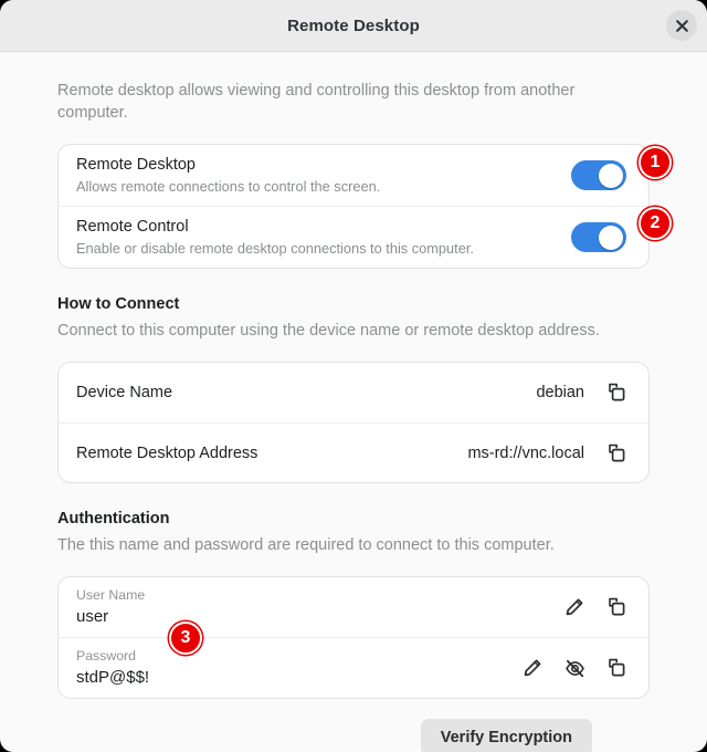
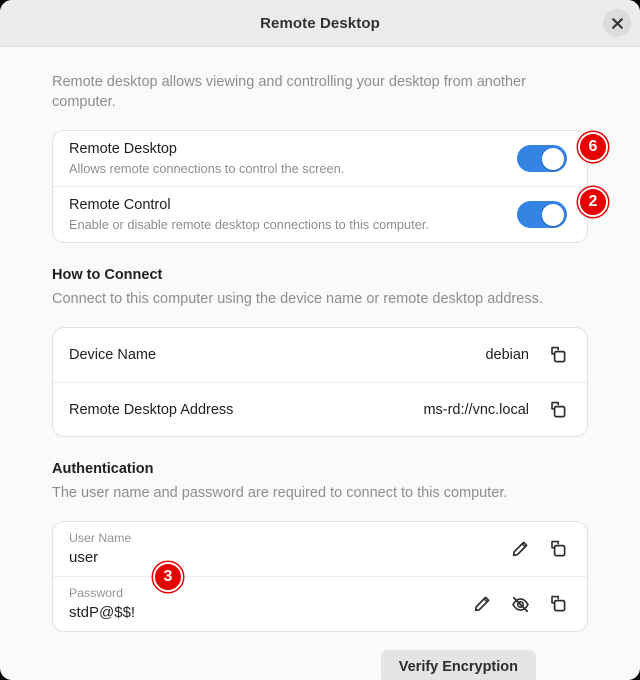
  Remote Desktop
- Remote desktop allows viewing and controlling this desktop from another computer.
+ Remote desktop allows viewing and controlling your desktop from another computer.
  Remote Desktop
  Allows remote connections to control the screen.
  Remote Control
  Enable or disable remote desktop connections to this computer.
  How to Connect
  Connect to this computer using the device name or remote desktop address.
  Device Name
  debian
  Remote Desktop Address
  ms-rd://vnc.local
  Authentication
- The this name and password are required to connect to this computer.
+ The user name and password are required to connect to this computer.
  User Name
  user
  Password
  stdP@$$!
  Verify Encryption
- 1
+ 6
  2
  3
